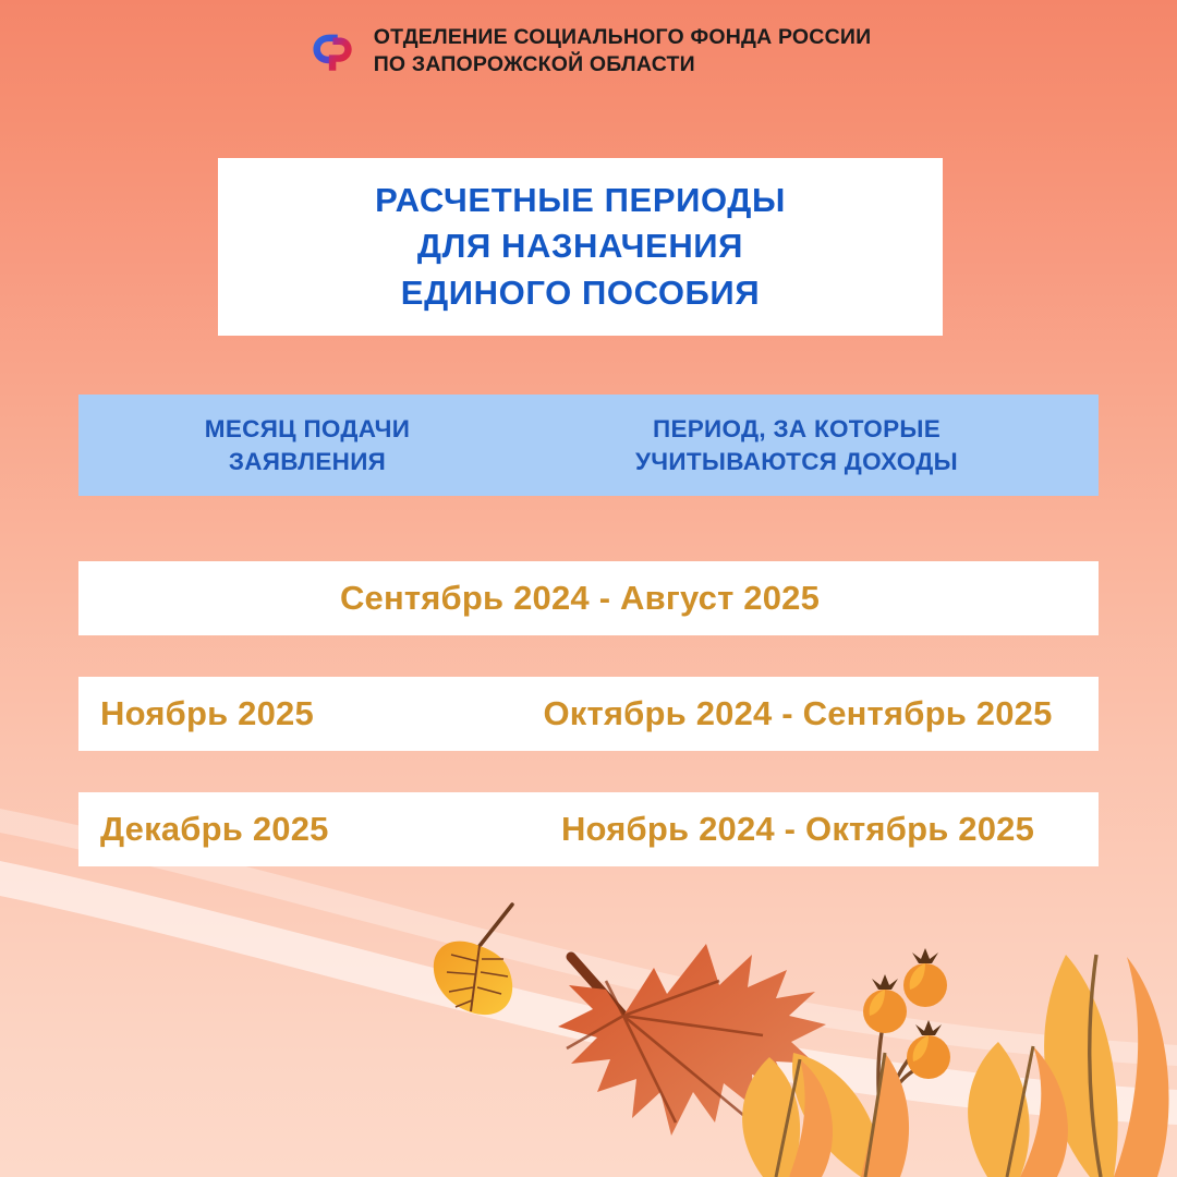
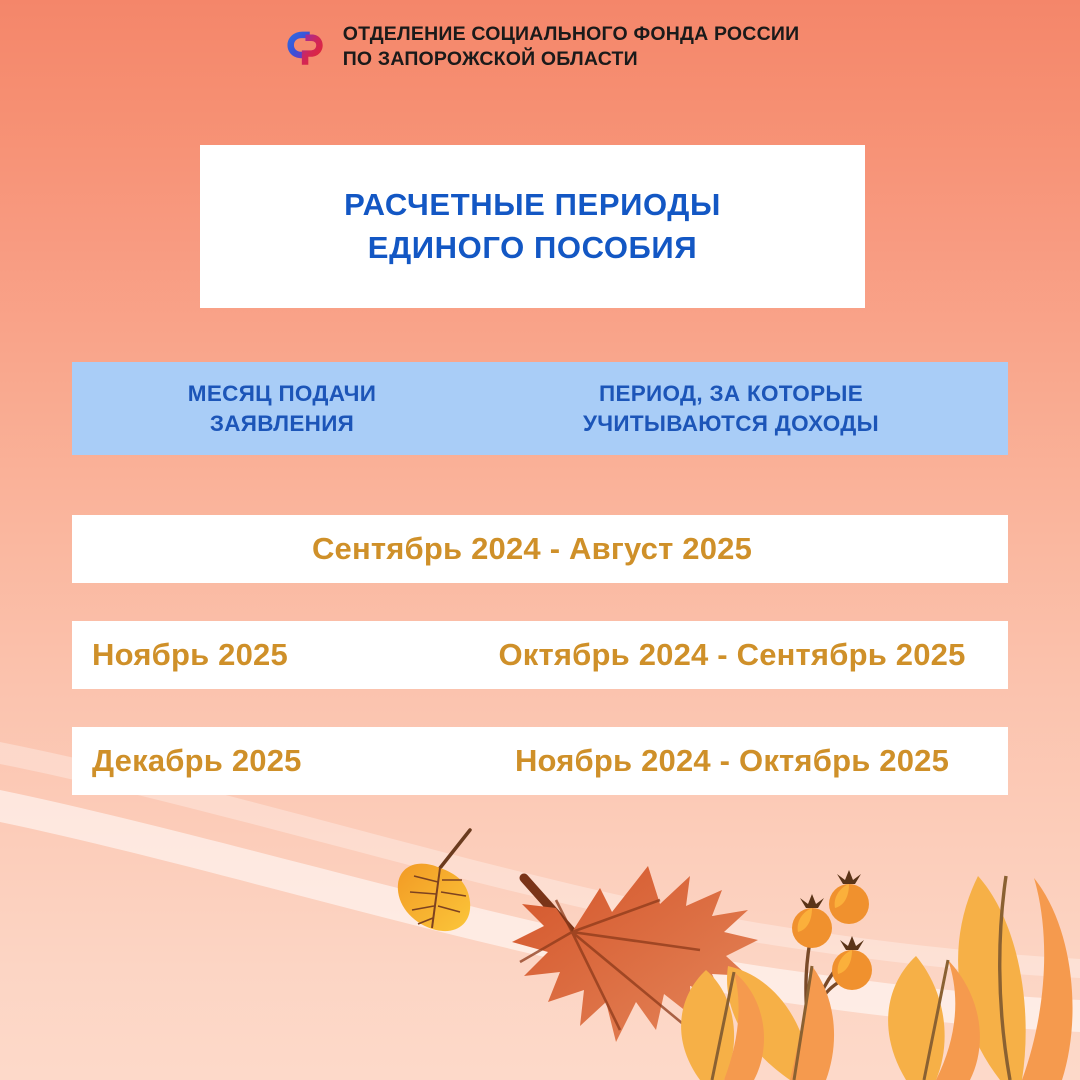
  ОТДЕЛЕНИЕ СОЦИАЛЬНОГО ФОНДА РОССИИ
  ПО ЗАПОРОЖСКОЙ ОБЛАСТИ
  РАСЧЕТНЫЕ ПЕРИОДЫ
- ДЛЯ НАЗНАЧЕНИЯ
  ЕДИНОГО ПОСОБИЯ
  МЕСЯЦ ПОДАЧИ
  ЗАЯВЛЕНИЯ
  ПЕРИОД, ЗА КОТОРЫЕ
  УЧИТЫВАЮТСЯ ДОХОДЫ
  Сентябрь 2024 - Август 2025
  Ноябрь 2025
  Октябрь 2024 - Сентябрь 2025
  Декабрь 2025
  Ноябрь 2024 - Октябрь 2025
